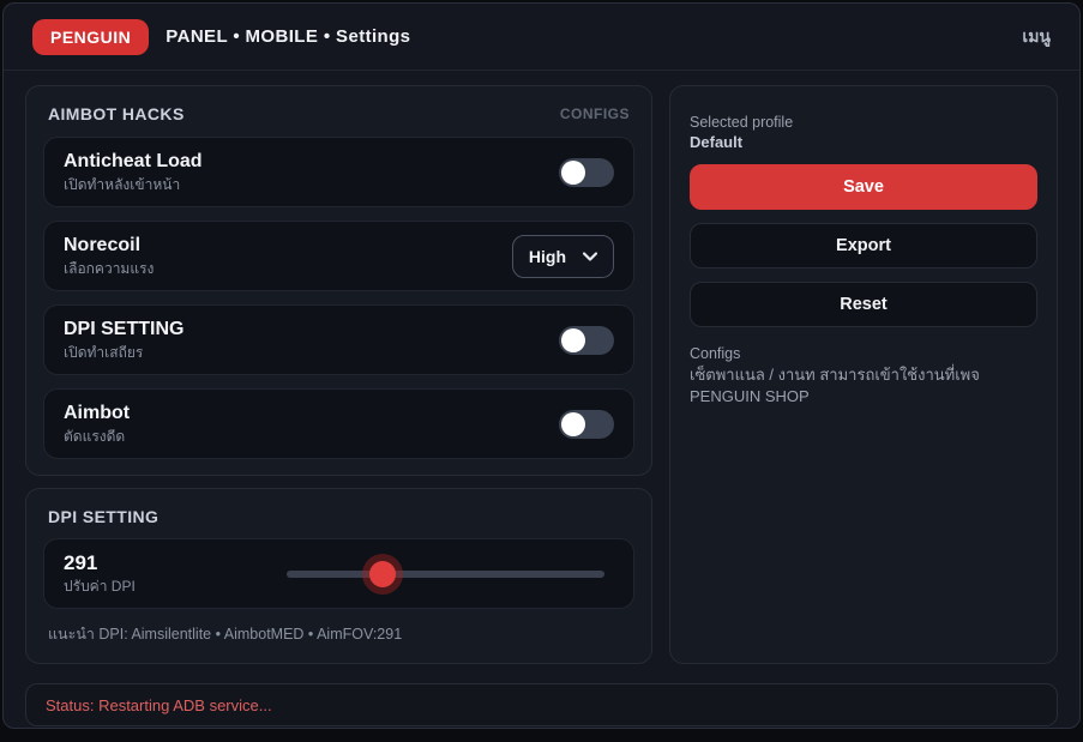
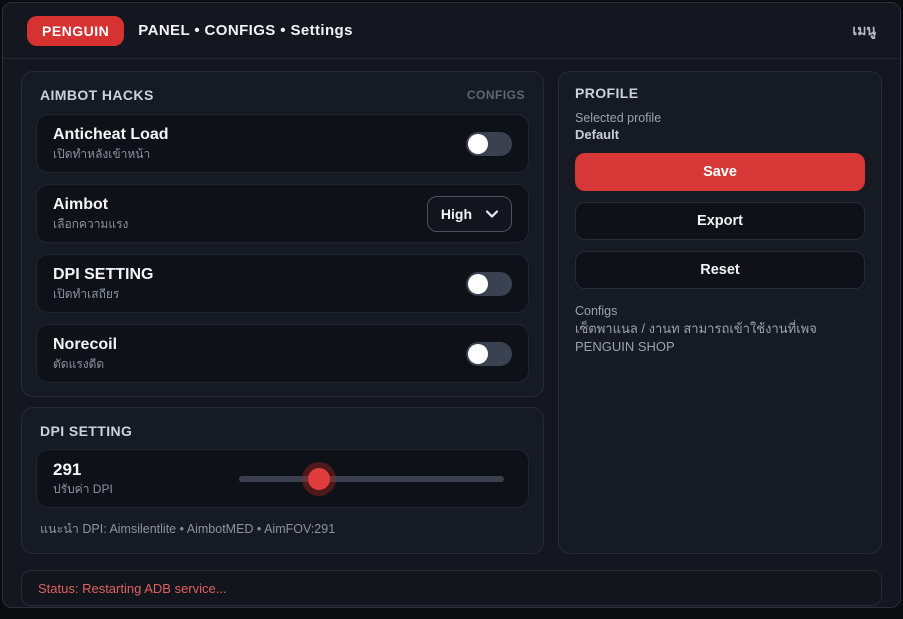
  PENGUIN
- PANEL • MOBILE • Settings
+ PANEL • CONFIGS • Settings
  เมนู
  AIMBOT HACKS
  CONFIGS
  Anticheat Load
  เปิดทำหลังเข้าหน้า
- Norecoil
+ Aimbot
  เลือกความแรง
  High
  DPI SETTING
  เปิดทำเสถียร
- Aimbot
+ Norecoil
  ตัดแรงดีด
  DPI SETTING
  291
  ปรับค่า DPI
  แนะนำ DPI: Aimsilentlite • AimbotMED • AimFOV:291
+ PROFILE
  Selected profile
  Default
  Save
  Export
  Reset
  Configs
  เซ็ตพาแนล / งานท สามารถเข้าใช้งานที่เพจ PENGUIN SHOP
  Status: Restarting ADB service...
